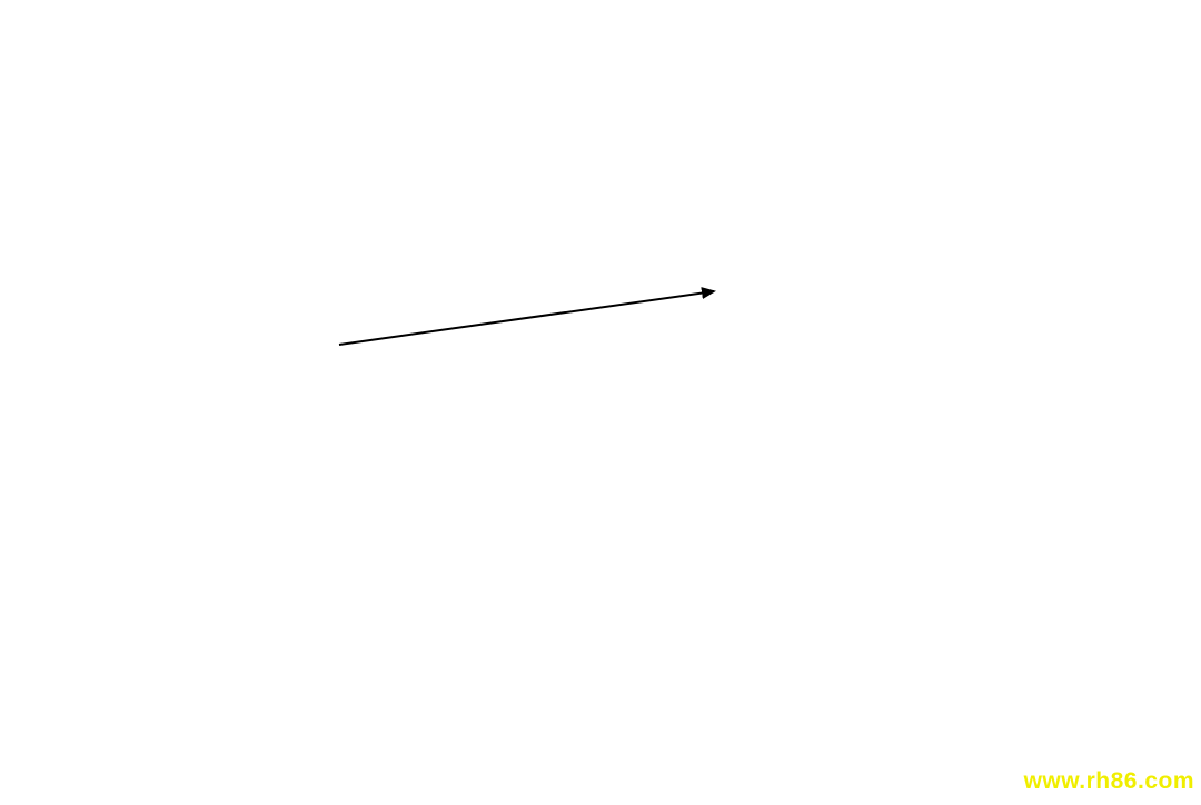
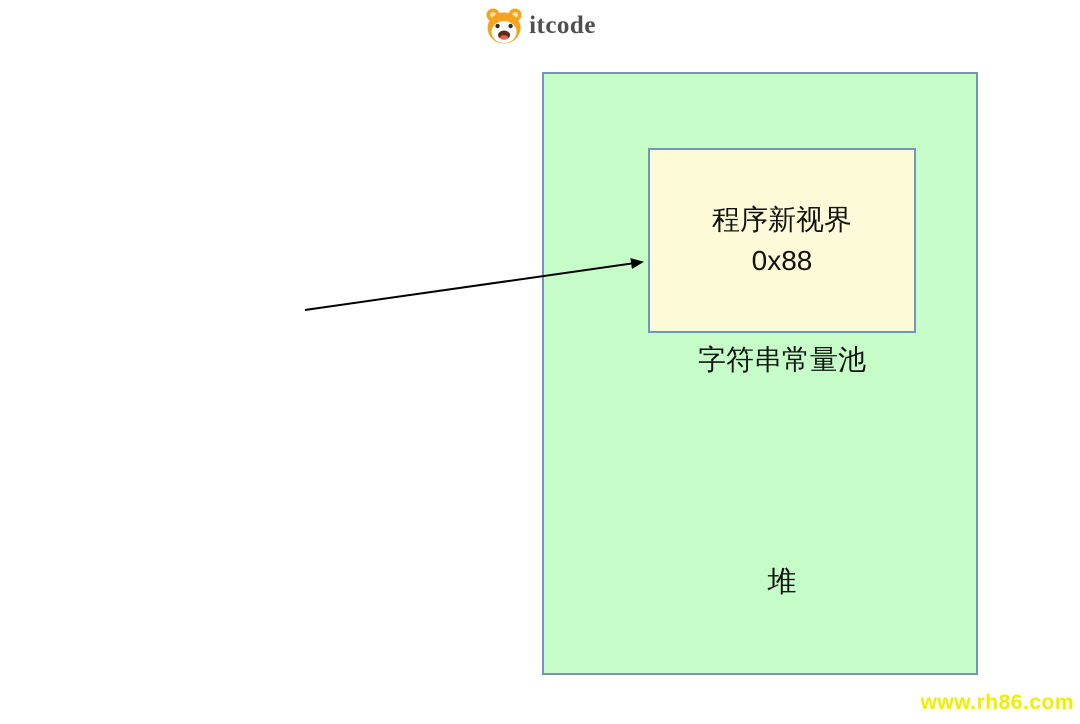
+ itcode
+ 程序新视界
+ 0x88
+ 字符串常量池
+ 堆
  www.rh86.com
